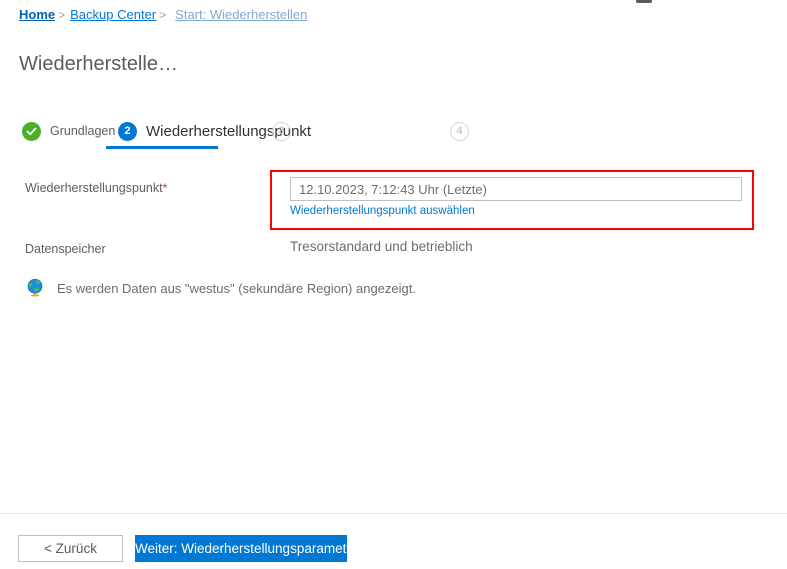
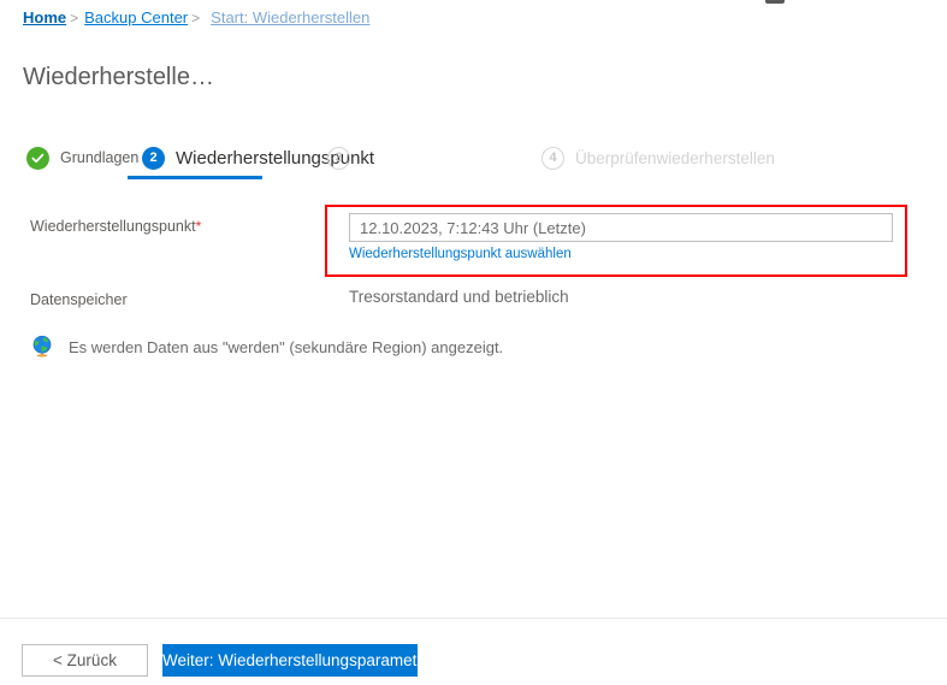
  Home > Backup Center > Start: Wiederherstellen
  Wiederherstelle…
  Grundlagen
  2
  Wiederherstellungspunkt
  3
  4
+ Überprüfenwiederherstellen
  Wiederherstellungspunkt*
  12.10.2023, 7:12:43 Uhr (Letzte)
  Wiederherstellungspunkt auswählen
  Datenspeicher
  Tresorstandard und betrieblich
- Es werden Daten aus "westus" (sekundäre Region) angezeigt.
+ Es werden Daten aus "werden" (sekundäre Region) angezeigt.
  < Zurück
  Weiter: Wiederherstellungsparameter
